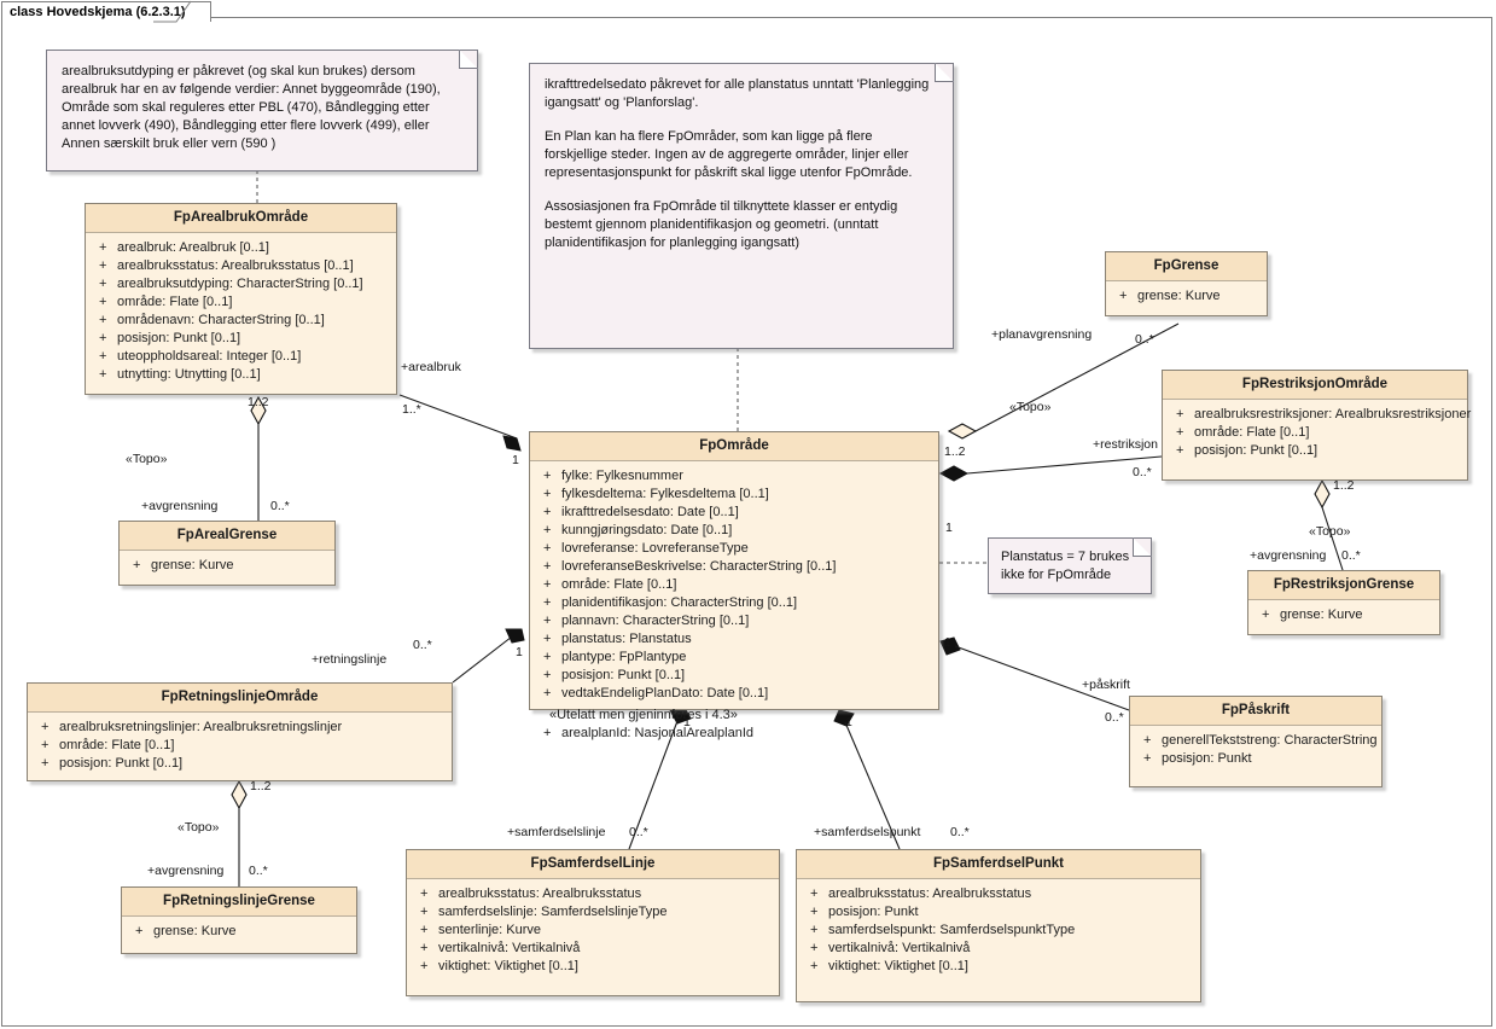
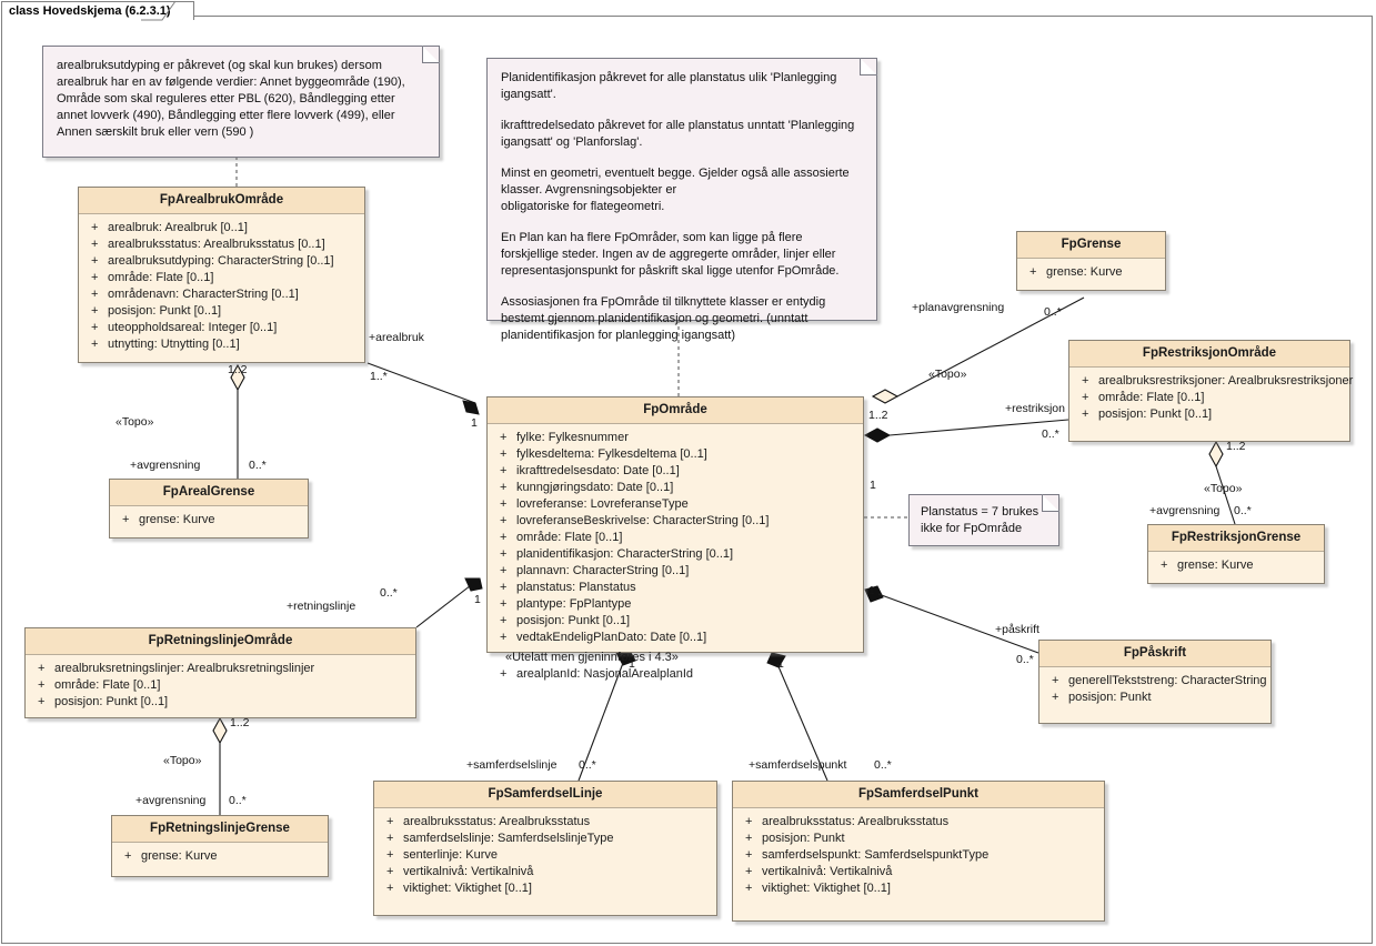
  class Hovedskjema (6.2.3.1
- arealbruksutdyping er påkrevet (og skal kun brukes) dersom arealbruk har en av følgende verdier: Annet byggeområde (190), Område som skal reguleres etter PBL (470), Båndlegging etter annet lovverk (490), Båndlegging etter flere lovverk (499), eller Annen særskilt bruk eller vern (590 )
+ arealbruksutdyping er påkrevet (og skal kun brukes) dersom arealbruk har en av følgende verdier: Annet byggeområde (190), Område som skal reguleres etter PBL (620), Båndlegging etter annet lovverk (490), Båndlegging etter flere lovverk (499), eller Annen særskilt bruk eller vern (590 )
+ Planidentifikasjon påkrevet for alle planstatus ulik 'Planlegging igangsatt'.
  ikrafttredelsedato påkrevet for alle planstatus unntatt 'Planlegging igangsatt' og 'Planforslag'.
+ Minst en geometri, eventuelt begge. Gjelder også alle assosierte klasser. Avgrensningsobjekter er
+ obligatoriske for flategeometri.
  En Plan kan ha flere FpOmråder, som kan ligge på flere forskjellige steder. Ingen av de aggregerte områder, linjer eller representasjonspunkt for påskrift skal ligge utenfor FpOmråde.
  Assosiasjonen fra FpOmråde til tilknyttete klasser er entydig bestemt gjennom planidentifikasjon og geometri. (unntatt planidentifikasjon for planlegging igangsatt)
  Planstatus = 7 brukes ikke for FpOmråde
  FpArealbrukOmråde
  +
  arealbruk: Arealbruk [0..1]
  +
  arealbruksstatus: Arealbruksstatus [0..1]
  +
  arealbruksutdyping: CharacterString [0..1]
  +
  område: Flate [0..1]
  +
  områdenavn: CharacterString [0..1]
  +
  posisjon: Punkt [0..1]
  +
  uteoppholdsareal: Integer [0..1]
  +
  utnytting: Utnytting [0..1]
  FpArealGrense
  +
  grense: Kurve
  FpOmråde
  +
  fylke: Fylkesnummer
  +
  fylkesdeltema: Fylkesdeltema [0..1]
  +
  ikrafttredelsesdato: Date [0..1]
  +
  kunngjøringsdato: Date [0..1]
  +
  lovreferanse: LovreferanseType
  +
  lovreferanseBeskrivelse: CharacterString [0..1]
  +
  område: Flate [0..1]
  +
  planidentifikasjon: CharacterString [0..1]
  +
  plannavn: CharacterString [0..1]
  +
  planstatus: Planstatus
  +
  plantype: FpPlantype
  +
  posisjon: Punkt [0..1]
  +
  vedtakEndeligPlanDato: Date [0..1]
  «Utelatt men gjeninnføres i 4.3»
  +
  arealplanId: NasjonalArealplanId
  FpGrense
  +
  grense: Kurve
  FpRestriksjonOmråde
  +
  arealbruksrestriksjoner: Arealbruksrestriksjoner
  +
  område: Flate [0..1]
  +
  posisjon: Punkt [0..1]
  FpRestriksjonGrense
  +
  grense: Kurve
  FpRetningslinjeOmråde
  +
  arealbruksretningslinjer: Arealbruksretningslinjer
  +
  område: Flate [0..1]
  +
  posisjon: Punkt [0..1]
  FpRetningslinjeGrense
  +
  grense: Kurve
  FpSamferdselLinje
  +
  arealbruksstatus: Arealbruksstatus
  +
  samferdselslinje: SamferdselslinjeType
  +
  senterlinje: Kurve
  +
  vertikalnivå: Vertikalnivå
  +
  viktighet: Viktighet [0..1]
  FpSamferdselPunkt
  +
  arealbruksstatus: Arealbruksstatus
  +
  posisjon: Punkt
  +
  samferdselspunkt: SamferdselspunktType
  +
  vertikalnivå: Vertikalnivå
  +
  viktighet: Viktighet [0..1]
  FpPåskrift
  +
  generellTekststreng: CharacterString
  +
  posisjon: Punkt
  +arealbruk
  1..*
  1
  1..2
  «Topo»
  +avgrensning
  0..*
  +planavgrensning
  0..*
  «Topo»
  1..2
  +restriksjon
  0..*
  1
  1..2
  «Topo»
  +avgrensning
  0..*
  +retningslinje
  0..*
  1
  1..2
  «Topo»
  +avgrensning
  0..*
  +samferdselslinje
  0..*
  1
  +samferdselspunkt
  0..*
  1
  +påskrift
  0..*
  1
